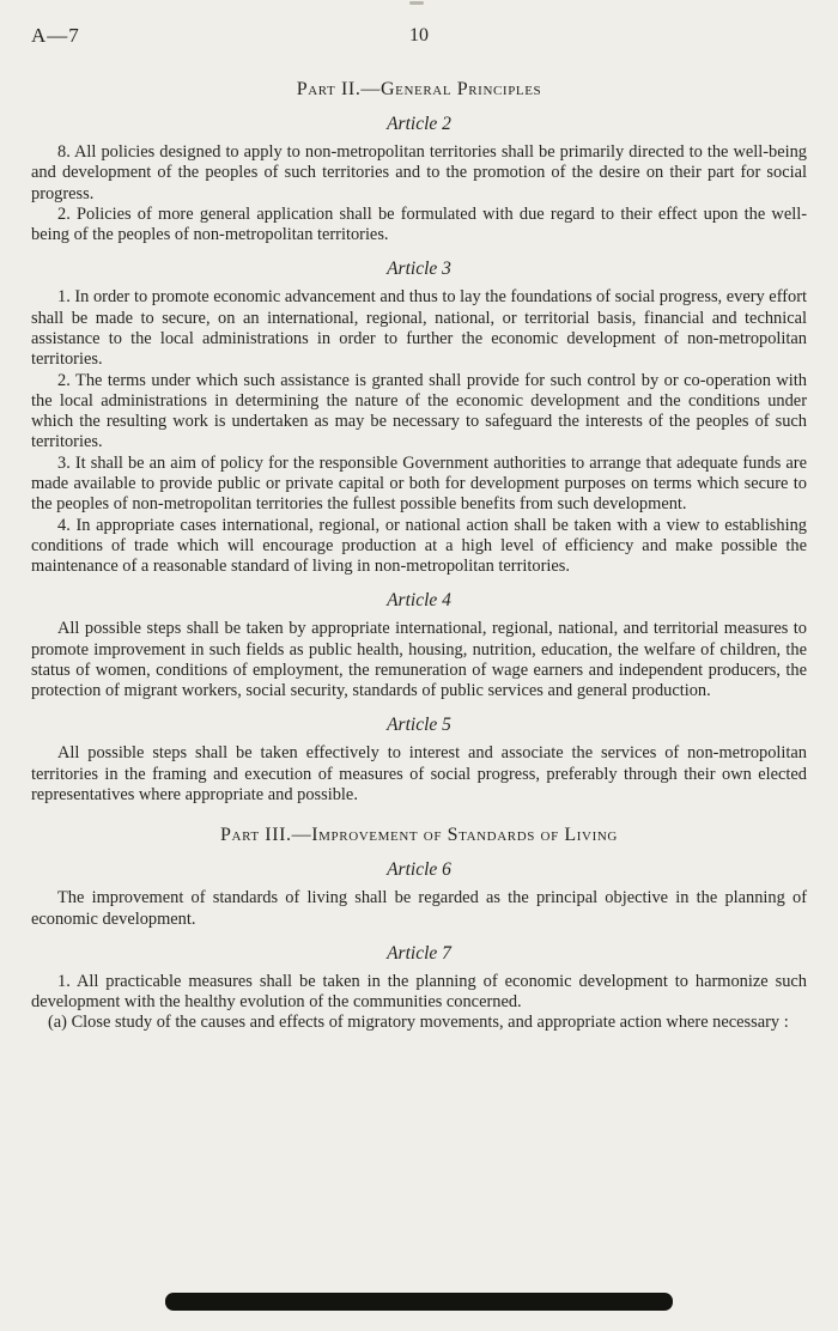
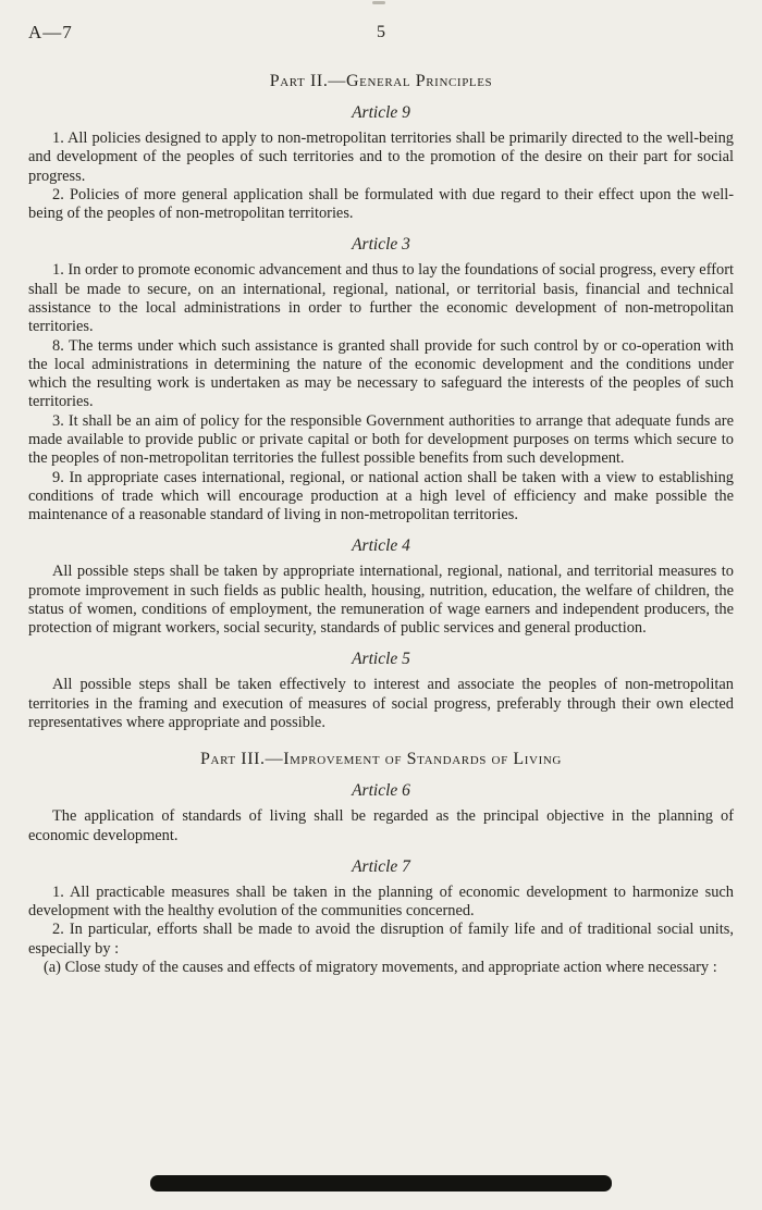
  A—7
- 10
+ 5
  Part II.—General Principles
- Article 2
+ Article 9
- 8. All policies designed to apply to non-metropolitan territories shall be primarily directed to the well-being and development of the peoples of such territories and to the promotion of the desire on their part for social progress.
+ 1. All policies designed to apply to non-metropolitan territories shall be primarily directed to the well-being and development of the peoples of such territories and to the promotion of the desire on their part for social progress.
  2. Policies of more general application shall be formulated with due regard to their effect upon the well-being of the peoples of non-metropolitan territories.
  Article 3
  1. In order to promote economic advancement and thus to lay the foundations of social progress, every effort shall be made to secure, on an international, regional, national, or territorial basis, financial and technical assistance to the local administrations in order to further the economic development of non-metropolitan territories.
- 2. The terms under which such assistance is granted shall provide for such control by or co-operation with the local administrations in determining the nature of the economic development and the conditions under which the resulting work is undertaken as may be necessary to safeguard the interests of the peoples of such territories.
+ 8. The terms under which such assistance is granted shall provide for such control by or co-operation with the local administrations in determining the nature of the economic development and the conditions under which the resulting work is undertaken as may be necessary to safeguard the interests of the peoples of such territories.
  3. It shall be an aim of policy for the responsible Government authorities to arrange that adequate funds are made available to provide public or private capital or both for development purposes on terms which secure to the peoples of non-metropolitan territories the fullest possible benefits from such development.
- 4. In appropriate cases international, regional, or national action shall be taken with a view to establishing conditions of trade which will encourage production at a high level of efficiency and make possible the maintenance of a reasonable standard of living in non-metropolitan territories.
+ 9. In appropriate cases international, regional, or national action shall be taken with a view to establishing conditions of trade which will encourage production at a high level of efficiency and make possible the maintenance of a reasonable standard of living in non-metropolitan territories.
  Article 4
  All possible steps shall be taken by appropriate international, regional, national, and territorial measures to promote improvement in such fields as public health, housing, nutrition, education, the welfare of children, the status of women, conditions of employment, the remuneration of wage earners and independent producers, the protection of migrant workers, social security, standards of public services and general production.
  Article 5
- All possible steps shall be taken effectively to interest and associate the services of non-metropolitan territories in the framing and execution of measures of social progress, preferably through their own elected representatives where appropriate and possible.
+ All possible steps shall be taken effectively to interest and associate the peoples of non-metropolitan territories in the framing and execution of measures of social progress, preferably through their own elected representatives where appropriate and possible.
  Part III.—Improvement of Standards of Living
  Article 6
- The improvement of standards of living shall be regarded as the principal objective in the planning of economic development.
+ The application of standards of living shall be regarded as the principal objective in the planning of economic development.
  Article 7
  1. All practicable measures shall be taken in the planning of economic development to harmonize such development with the healthy evolution of the communities concerned.
+ 2. In particular, efforts shall be made to avoid the disruption of family life and of traditional social units, especially by :
  (a) Close study of the causes and effects of migratory movements, and appropriate action where necessary :
